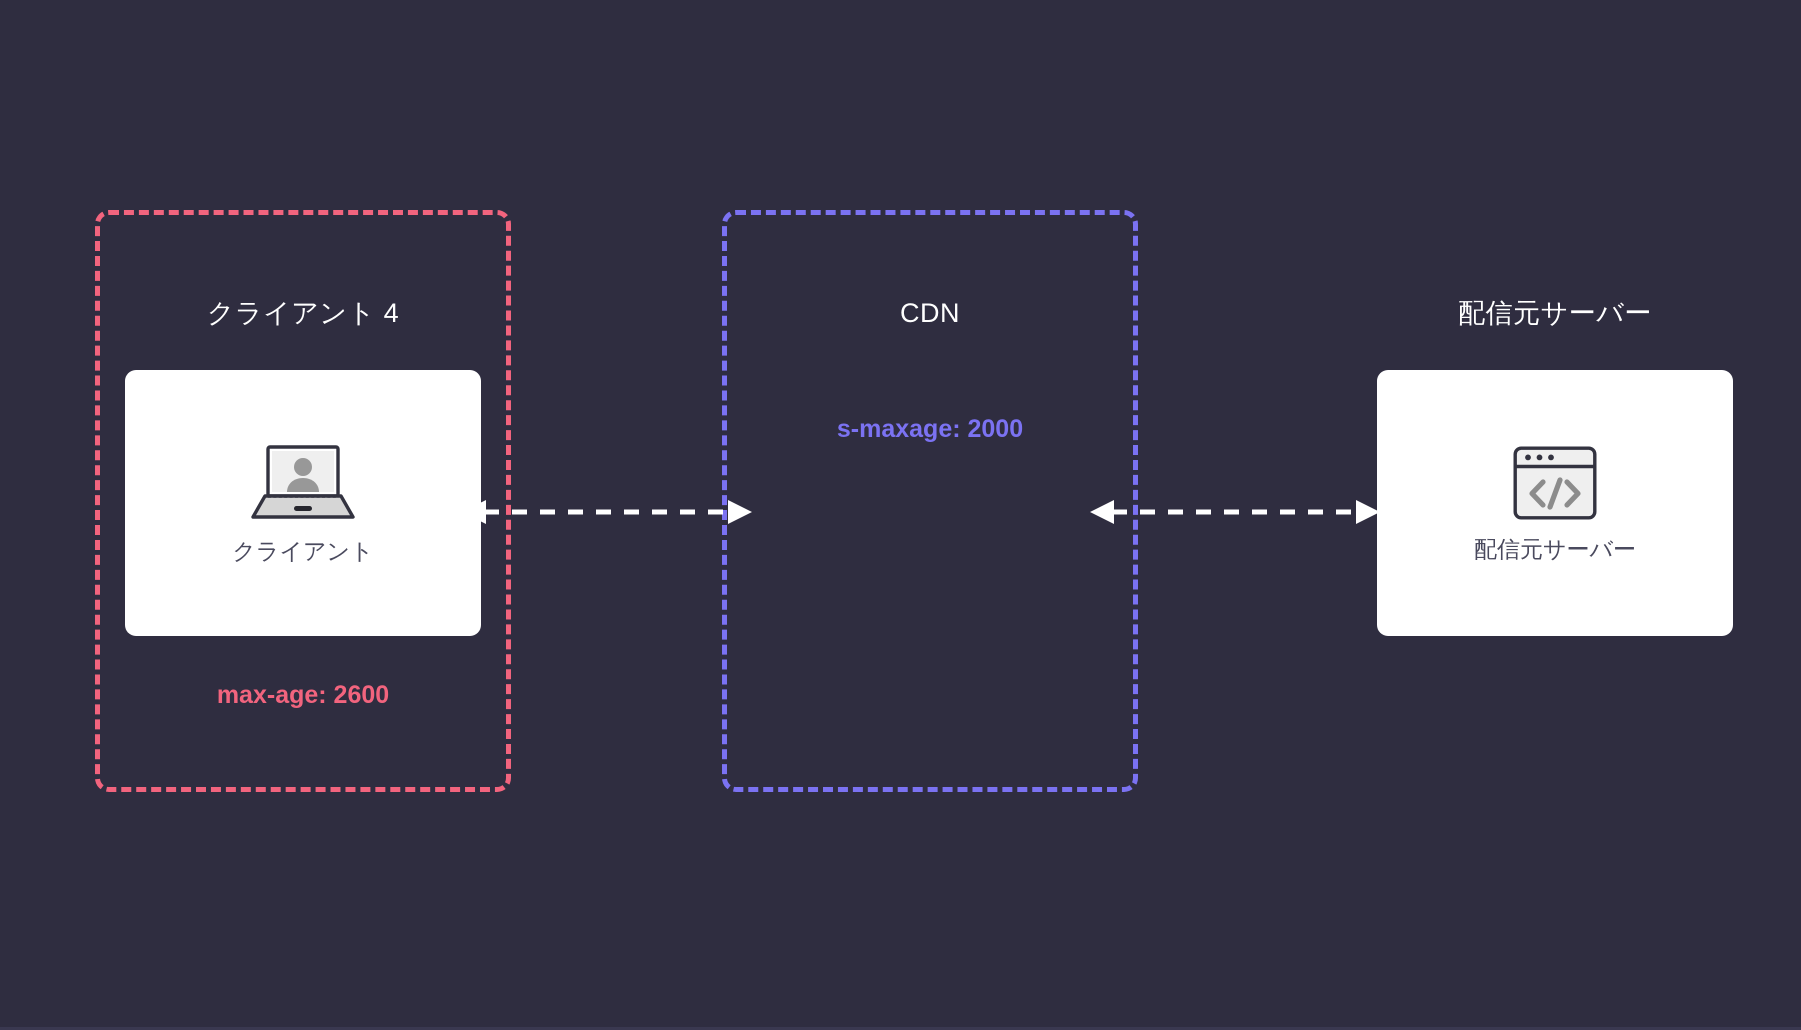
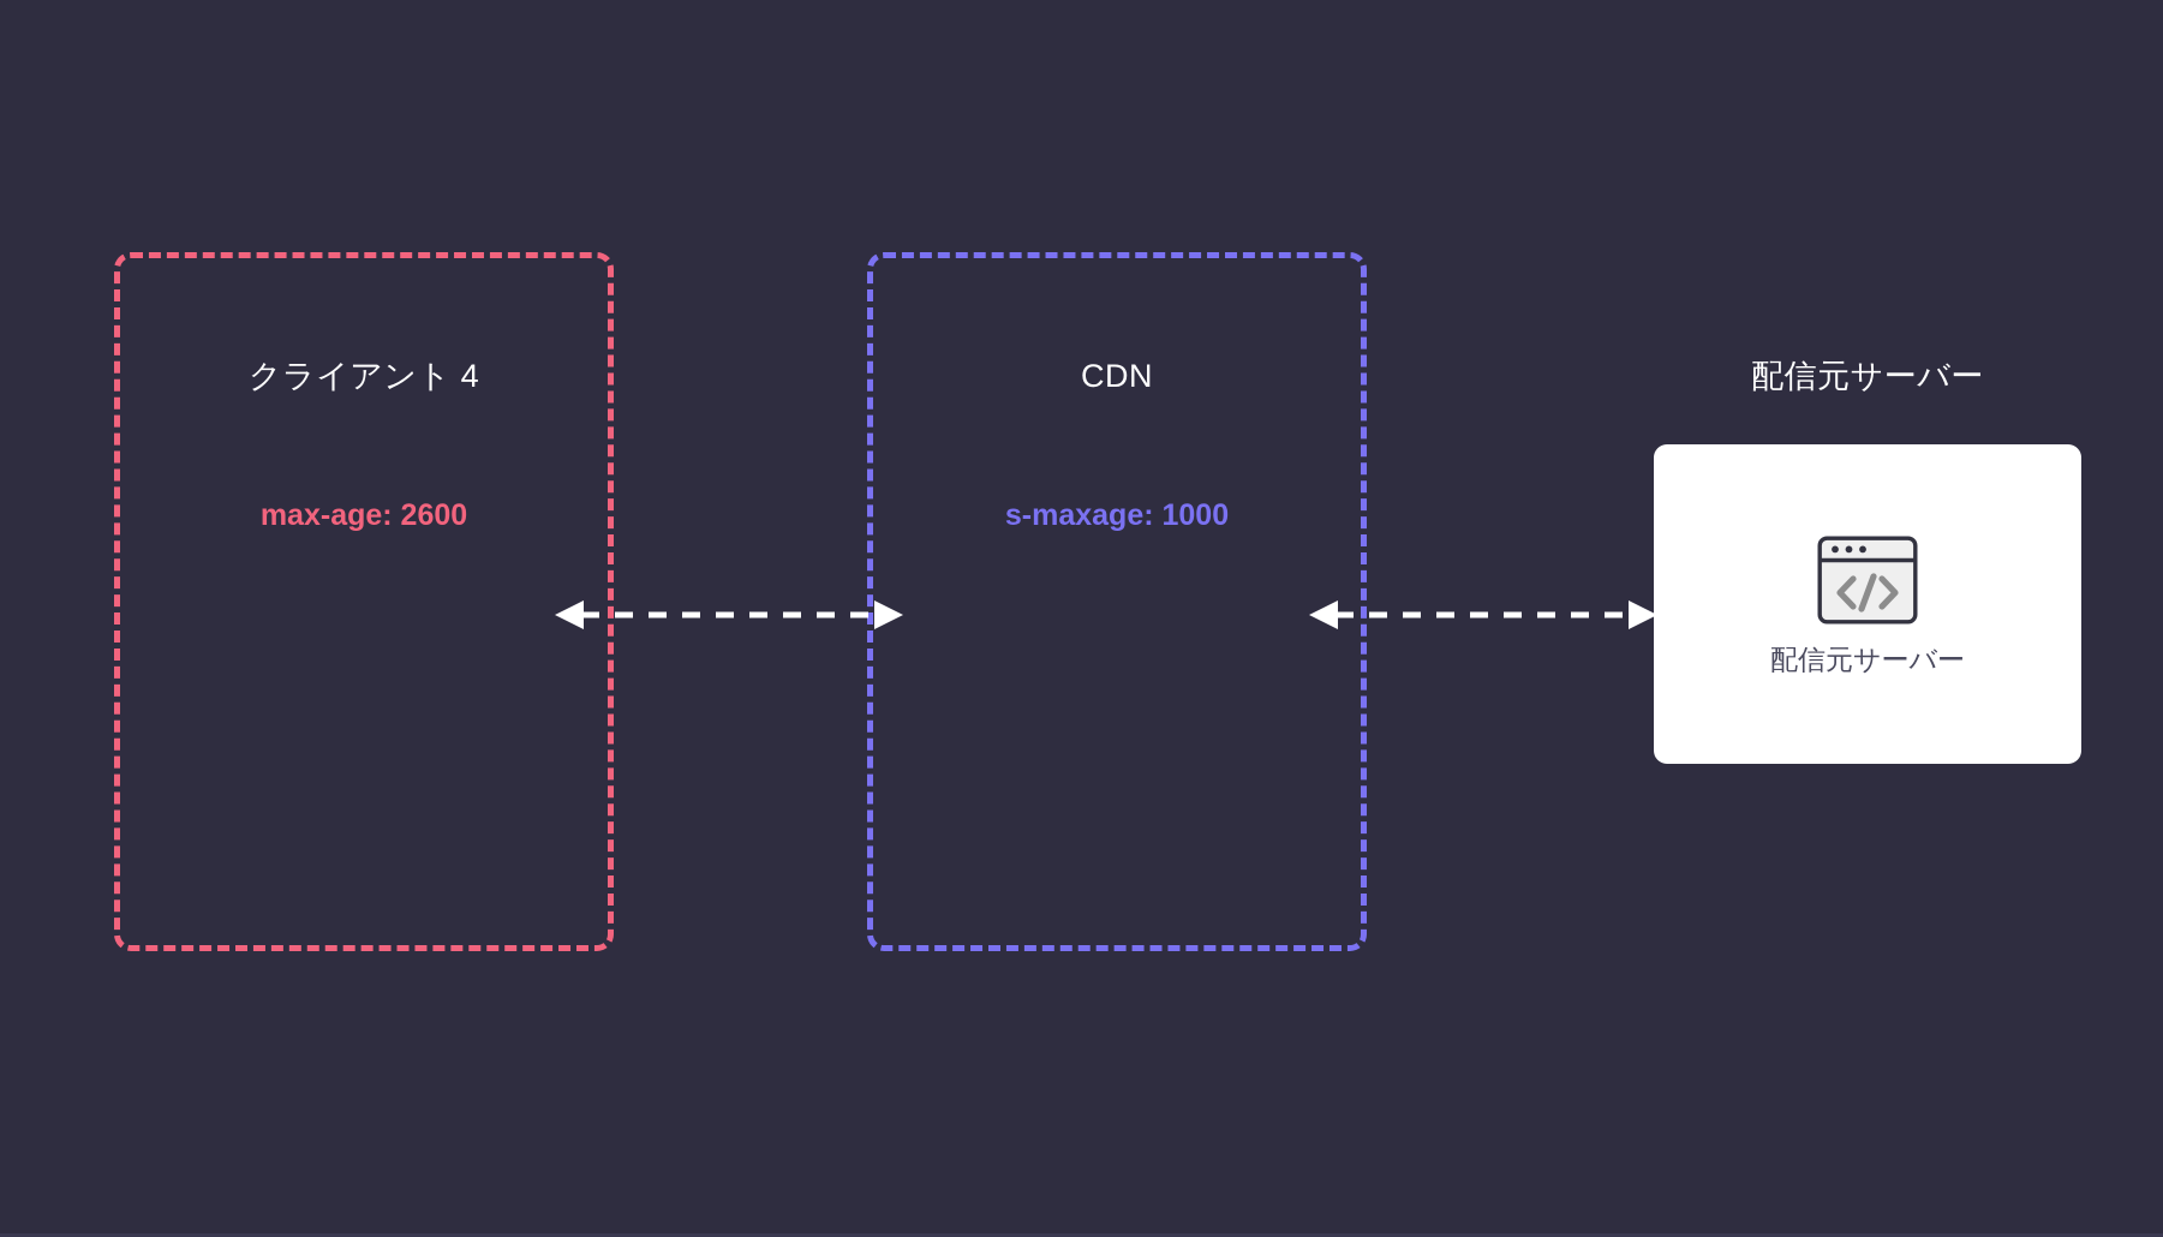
  クライアント 4
- クライアント
  max-age: 2600
  CDN
- s-maxage: 2000
+ s-maxage: 1000
  配信元サーバー
  配信元サーバー
